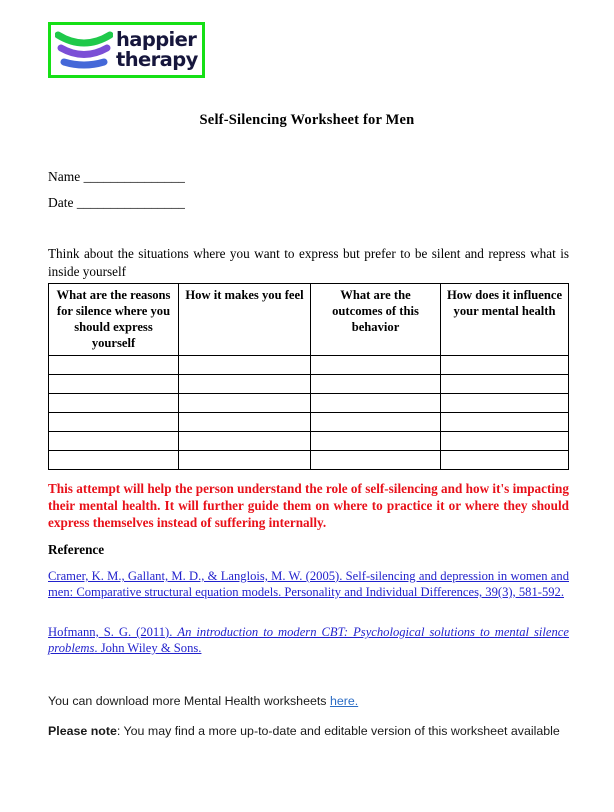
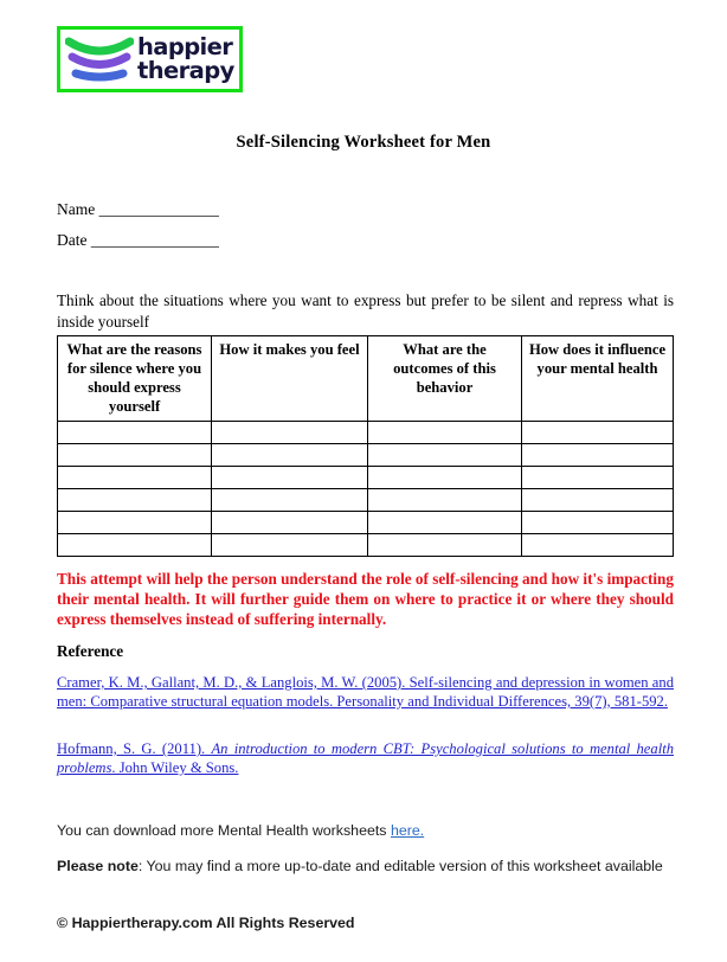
  happier
  therapy
  Self-Silencing Worksheet for Men
  Name _______________
  Date ________________
  Think about the situations where you want to express but prefer to be silent and repress what is inside yourself
  What are the reasons for silence where you should express yourself	How it makes you feel	What are the outcomes of this behavior	How does it influence your mental health
  This attempt will help the person understand the role of self-silencing and how it's impacting their mental health. It will further guide them on where to practice it or where they should express themselves instead of suffering internally.
  Reference
- Cramer, K. M., Gallant, M. D., & Langlois, M. W. (2005). Self-silencing and depression in women and men: Comparative structural equation models. Personality and Individual Differences, 39(3), 581-592.
+ Cramer, K. M., Gallant, M. D., & Langlois, M. W. (2005). Self-silencing and depression in women and men: Comparative structural equation models. Personality and Individual Differences, 39(7), 581-592.
- Hofmann, S. G. (2011). An introduction to modern CBT: Psychological solutions to mental silence problems. John Wiley & Sons.
+ Hofmann, S. G. (2011). An introduction to modern CBT: Psychological solutions to mental health problems. John Wiley & Sons.
  You can download more Mental Health worksheets here.
  Please note: You may find a more up-to-date and editable version of this worksheet available
+ © Happiertherapy.com All Rights Reserved
